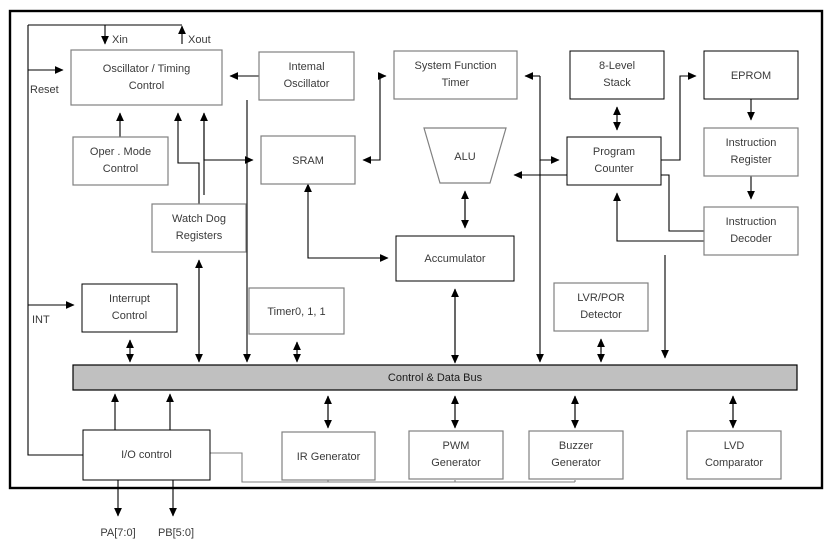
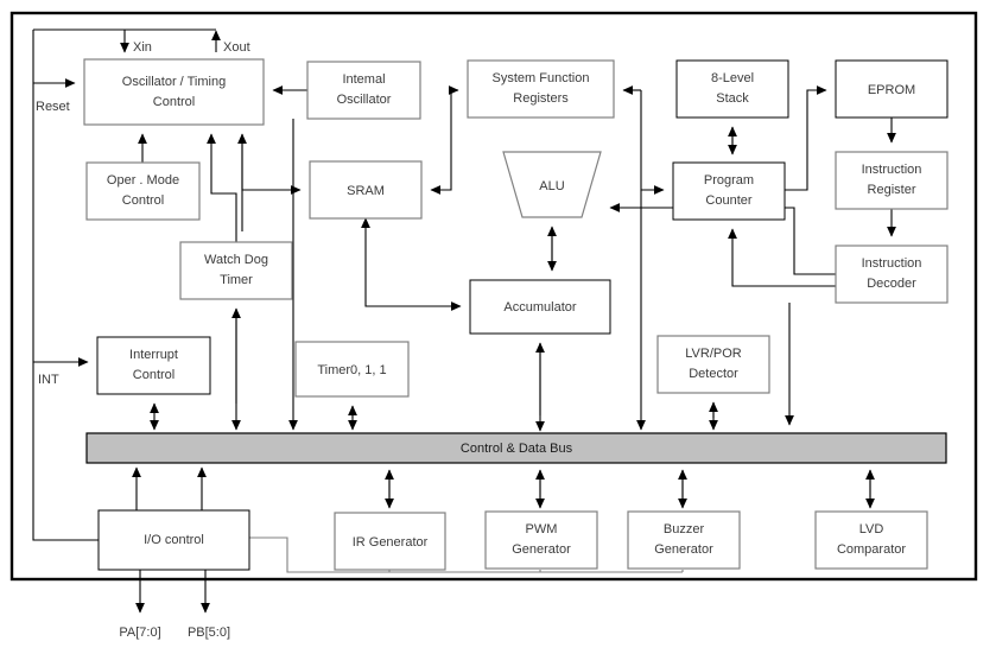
  Oscillator / Timing
  Control
  Oper . Mode
  Control
  Watch Dog
- Registers
+ Timer
  Interrupt
  Control
  I/O control
  Intemal
  Oscillator
  SRAM
  Timer0, 1, 1
  IR Generator
  System Function
- Timer
+ Registers
  ALU
  Accumulator
  PWM
  Generator
  LVR/POR
  Detector
  Buzzer
  Generator
  8-Level
  Stack
  Program
  Counter
  EPROM
  Instruction
  Register
  Instruction
  Decoder
  LVD
  Comparator
  Control & Data Bus
  Xin
  Xout
  Reset
  INT
  PA[7:0]
  PB[5:0]
